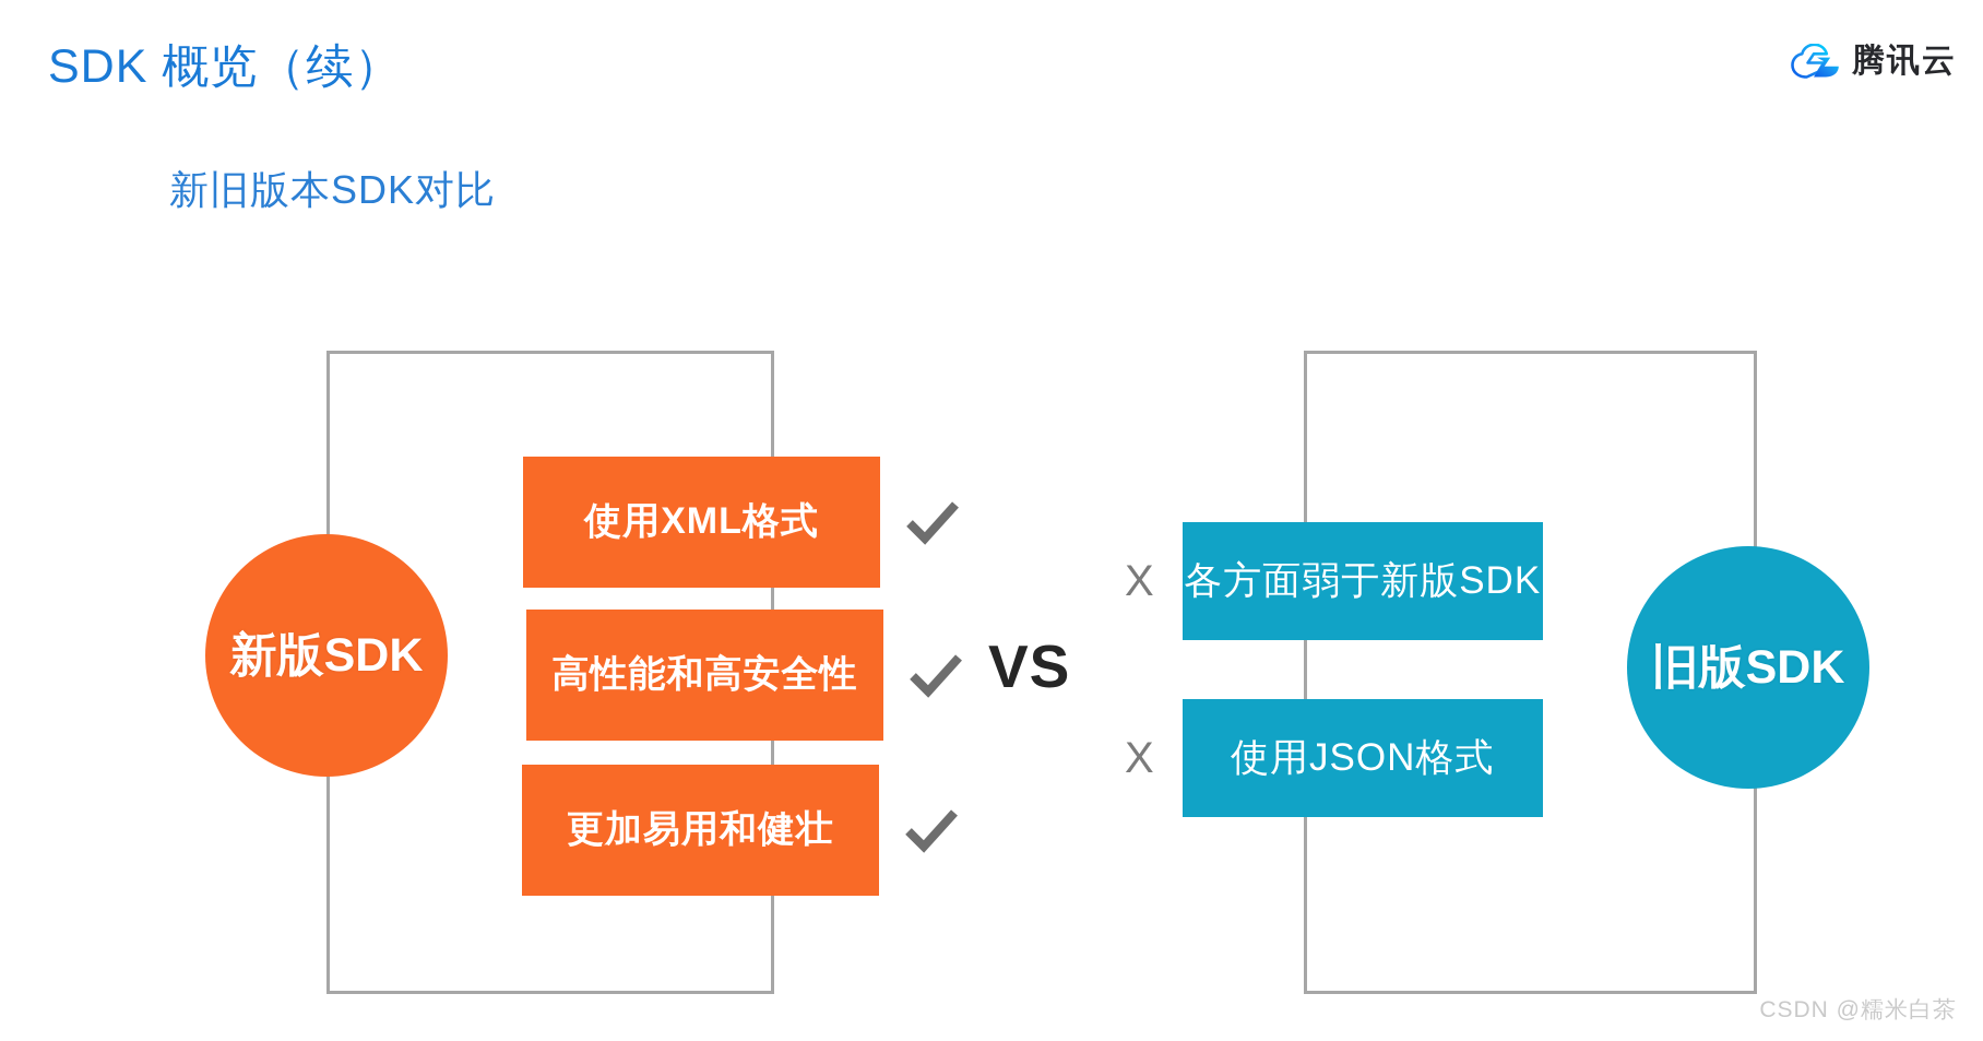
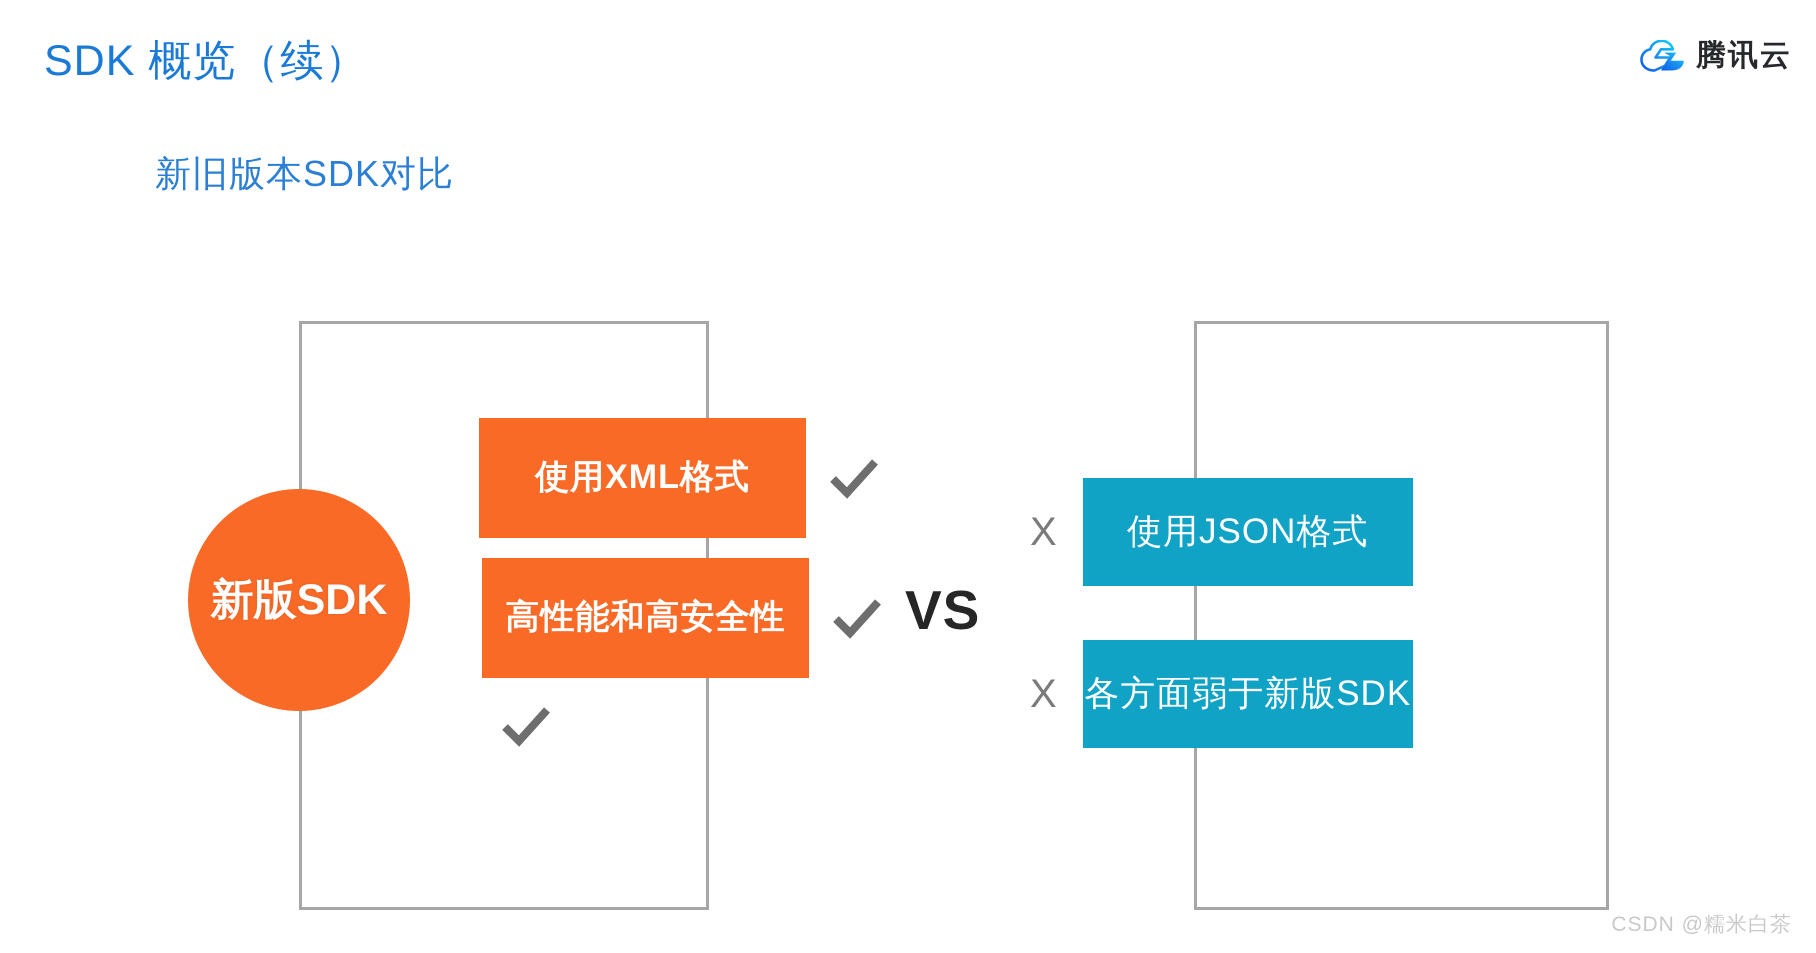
  SDK 概览（续）
  腾讯云
  新旧版本SDK对比
  新版SDK
- 旧版SDK
  使用XML格式
  高性能和高安全性
- 更加易用和健壮
  VS
  X
- 各方面弱于新版SDK
+ 使用JSON格式
  X
- 使用JSON格式
+ 各方面弱于新版SDK
  CSDN @糯米白茶
